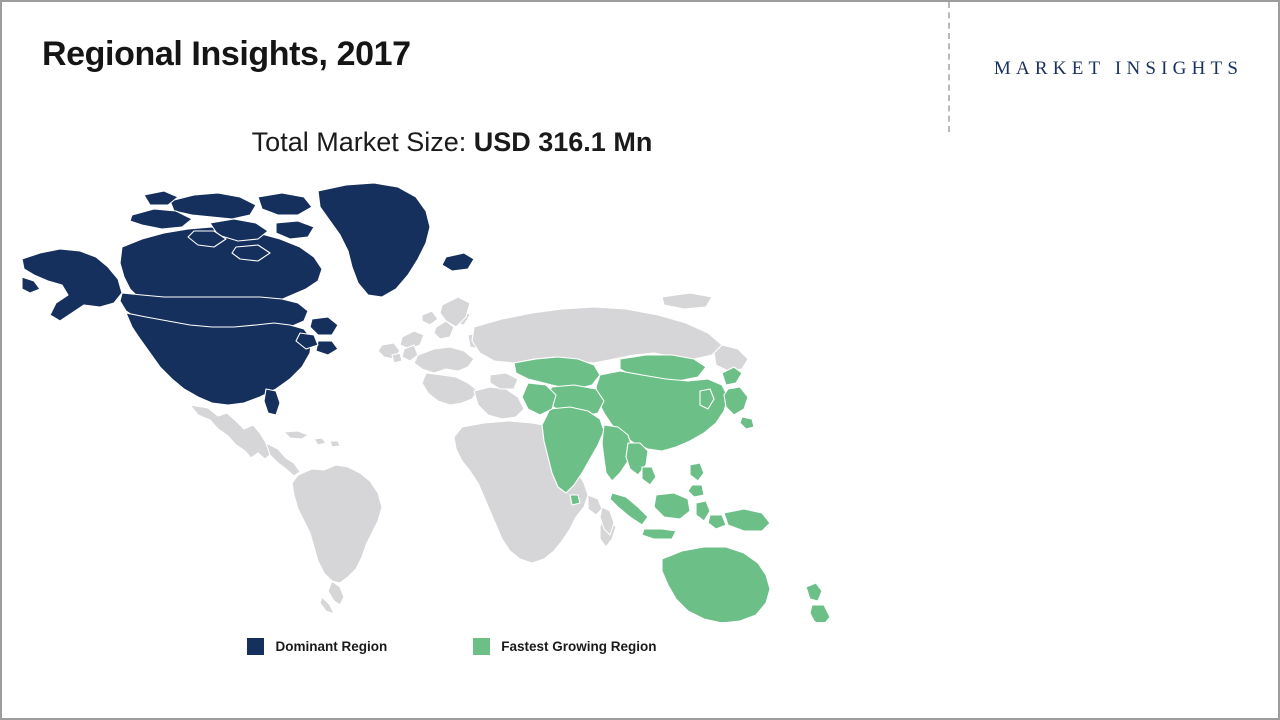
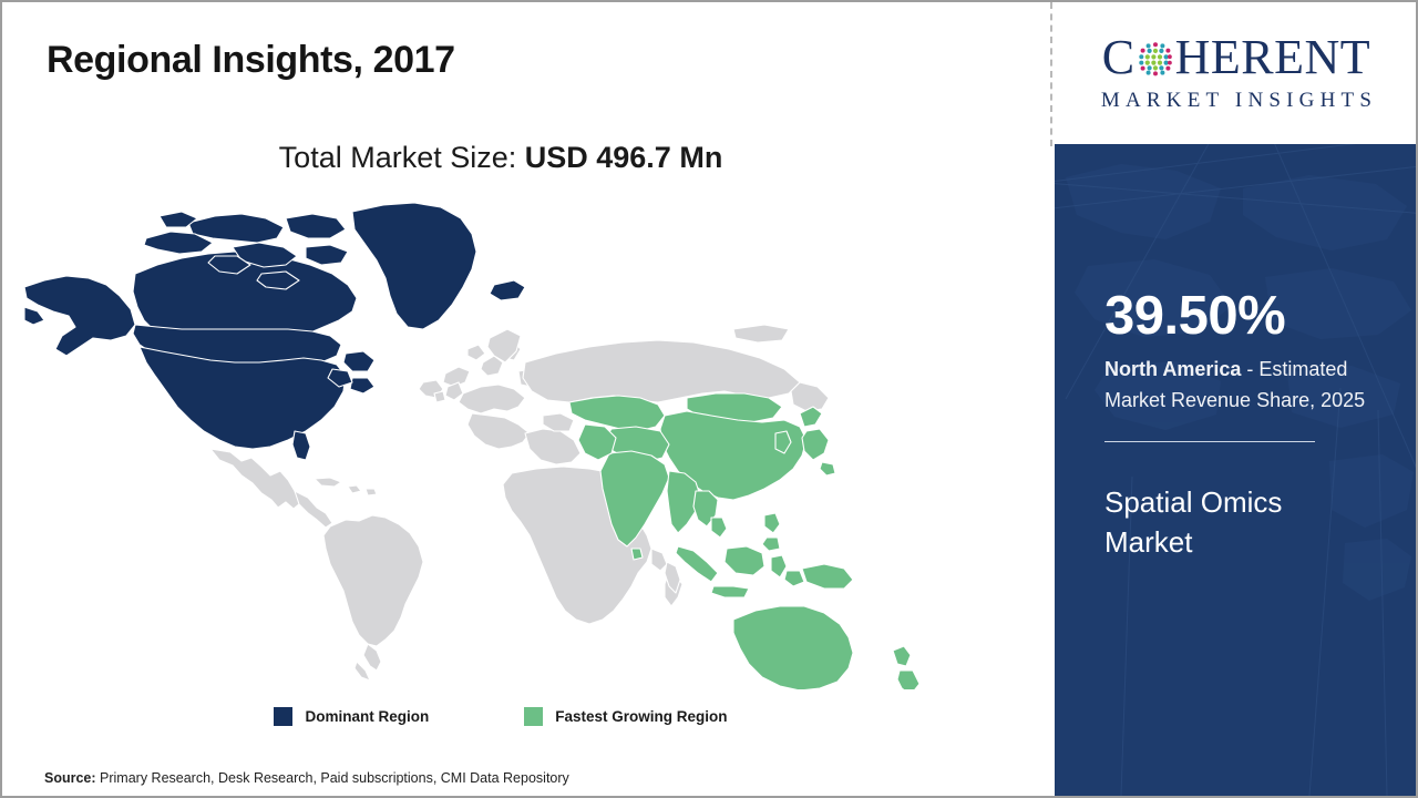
  Regional Insights, 2017
- Total Market Size: USD 316.1 Mn
+ Total Market Size: USD 496.7 Mn
  Dominant Region
  Fastest Growing Region
+ Source: Primary Research, Desk Research, Paid subscriptions, CMI Data Repository
+ C
+ HERENT
  MARKET INSIGHTS
+ 39.50%
+ North America - Estimated Market Revenue Share, 2025
+ Spatial Omics Market
